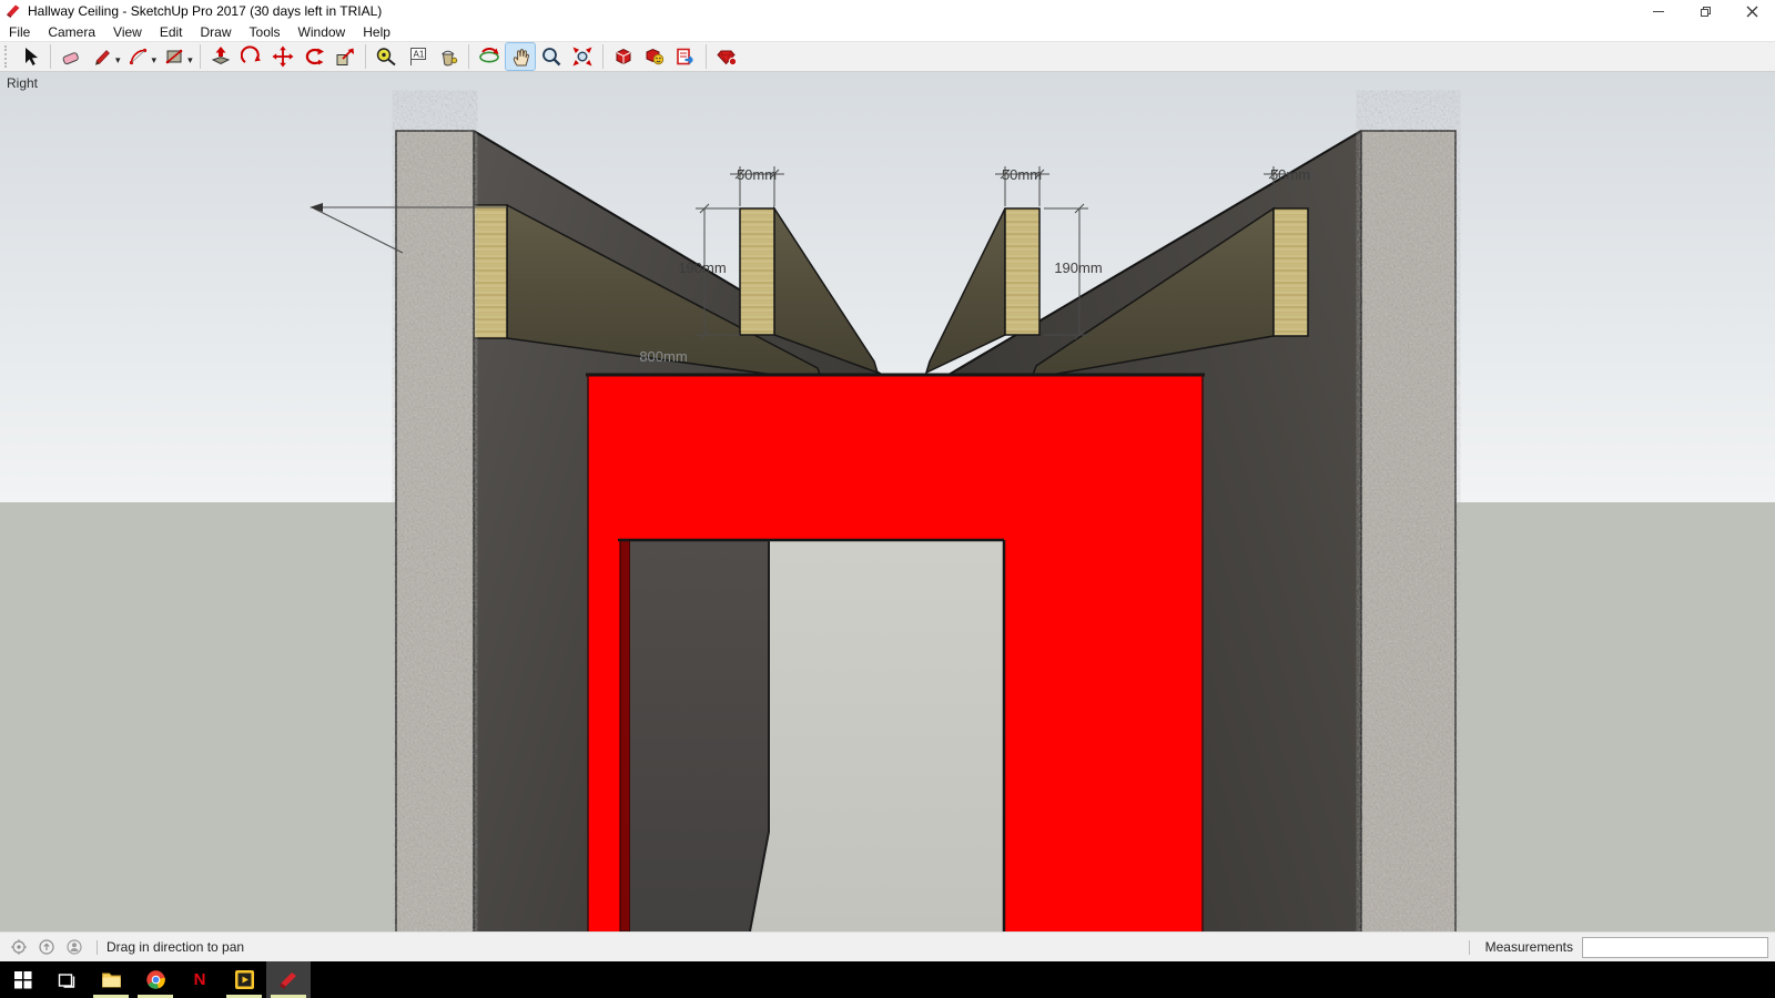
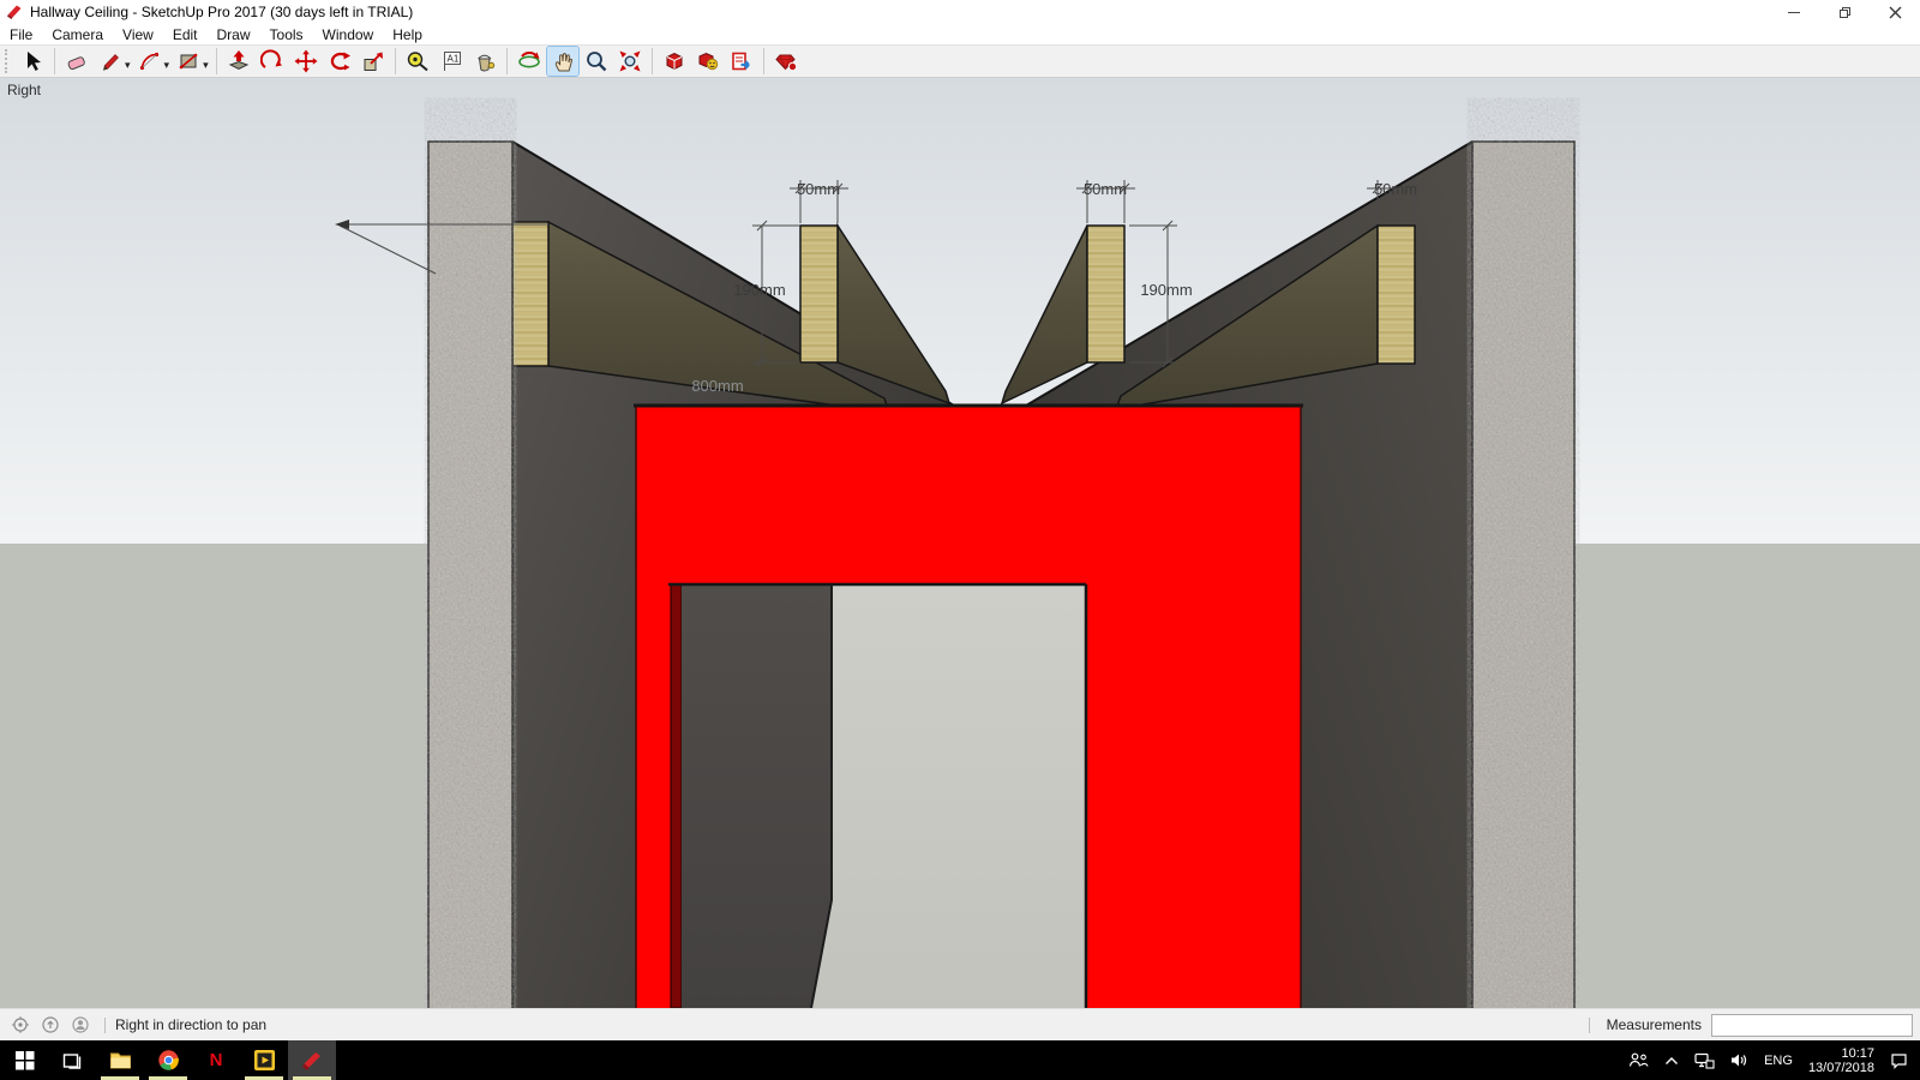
  Hallway Ceiling - SketchUp Pro 2017 (30 days left in TRIAL)
  File
  Camera
  View
  Edit
  Draw
  Tools
  Window
  Help
  ▾
  ▾
  ▾
  A1
  50mm
  50mm
  50mm
  190mm
  190mm
  800mm
  Right
- Drag in direction to pan
+ Right in direction to pan
  Measurements
  N
+ ENG
+ 10:17
+ 13/07/2018
